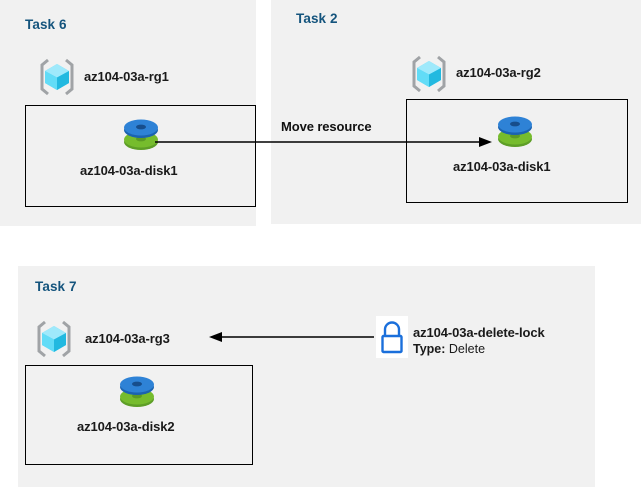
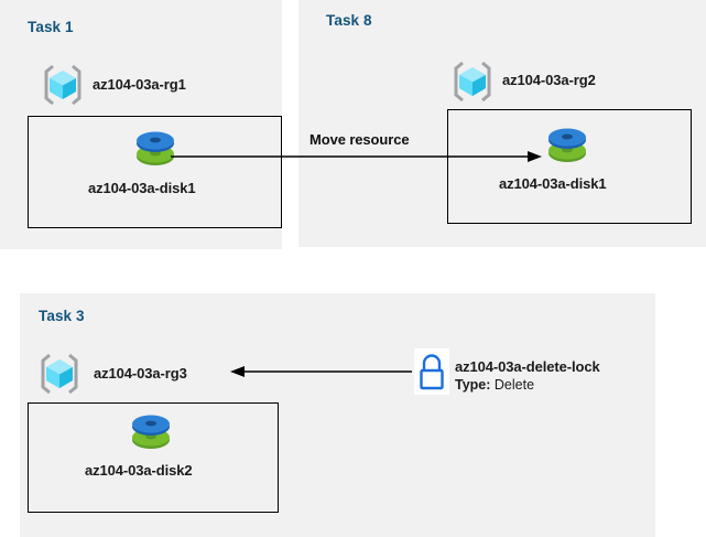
- Task 6
+ Task 1
- Task 2
+ Task 8
- Task 7
+ Task 3
  az104-03a-rg1
  az104-03a-disk1
  az104-03a-rg2
  az104-03a-disk1
  az104-03a-rg3
  az104-03a-disk2
  az104-03a-delete-lock
  Type: Delete
  Move resource
